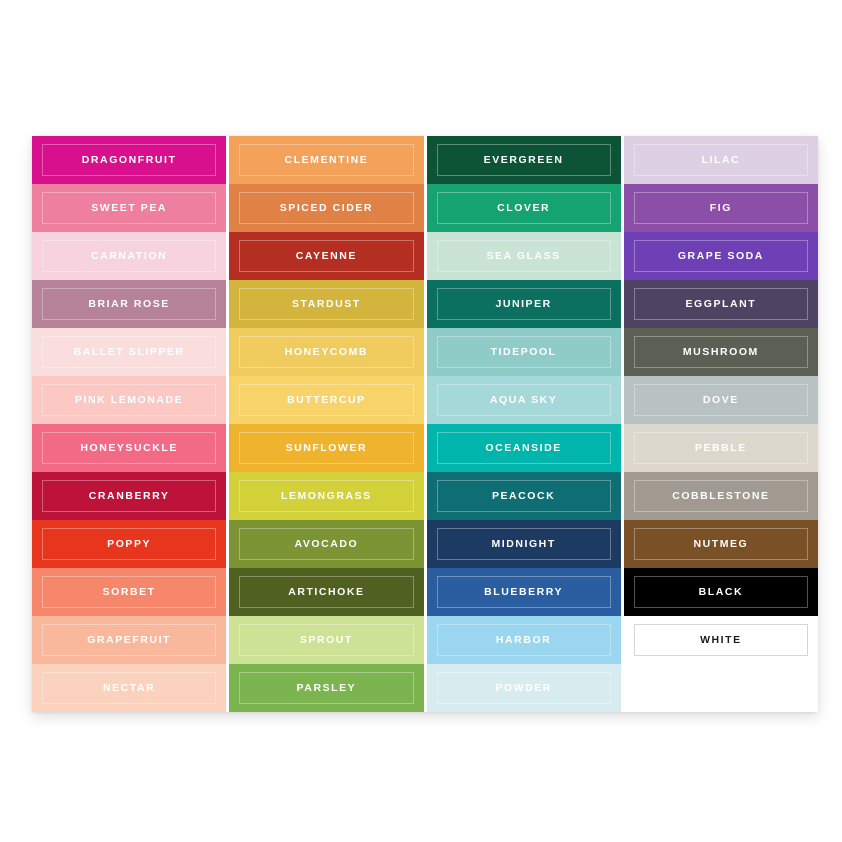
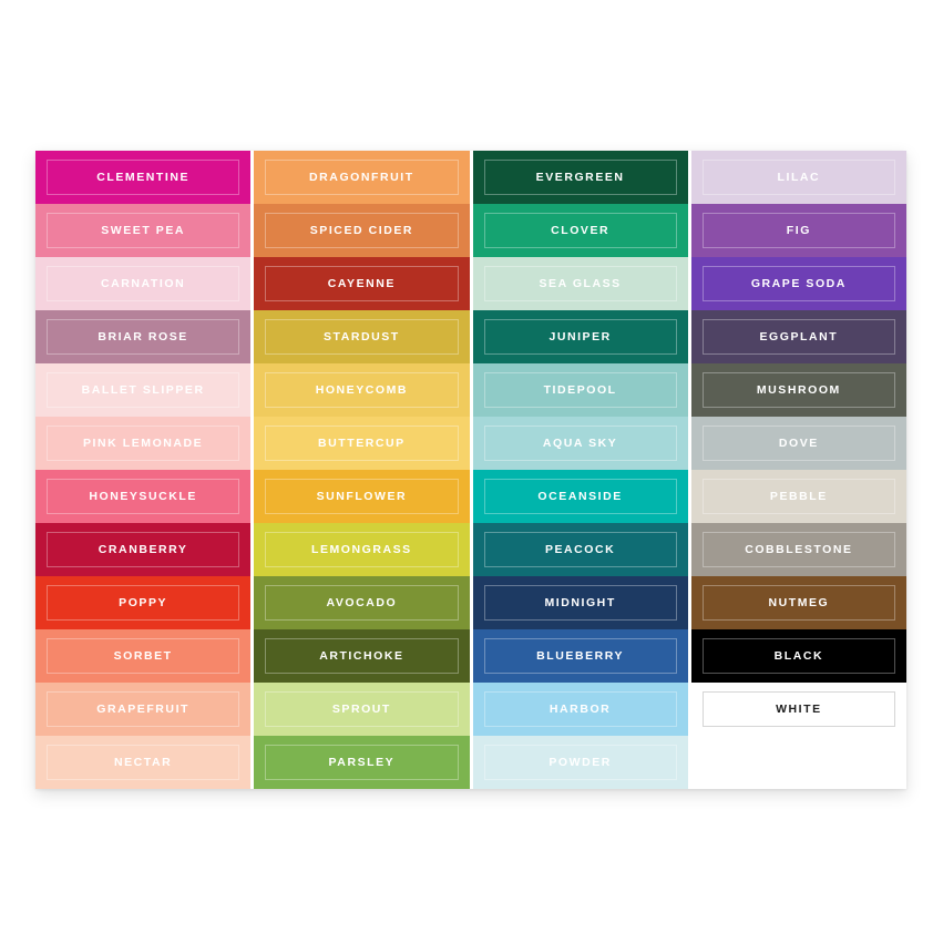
- DRAGONFRUIT
+ CLEMENTINE
  SWEET PEA
  CARNATION
  BRIAR ROSE
  BALLET SLIPPER
  PINK LEMONADE
  HONEYSUCKLE
  CRANBERRY
  POPPY
  SORBET
  GRAPEFRUIT
  NECTAR
- CLEMENTINE
+ DRAGONFRUIT
  SPICED CIDER
  CAYENNE
  STARDUST
  HONEYCOMB
  BUTTERCUP
  SUNFLOWER
  LEMONGRASS
  AVOCADO
  ARTICHOKE
  SPROUT
  PARSLEY
  EVERGREEN
  CLOVER
  SEA GLASS
  JUNIPER
  TIDEPOOL
  AQUA SKY
  OCEANSIDE
  PEACOCK
  MIDNIGHT
  BLUEBERRY
  HARBOR
  POWDER
  LILAC
  FIG
  GRAPE SODA
  EGGPLANT
  MUSHROOM
  DOVE
  PEBBLE
  COBBLESTONE
  NUTMEG
  BLACK
  WHITE
